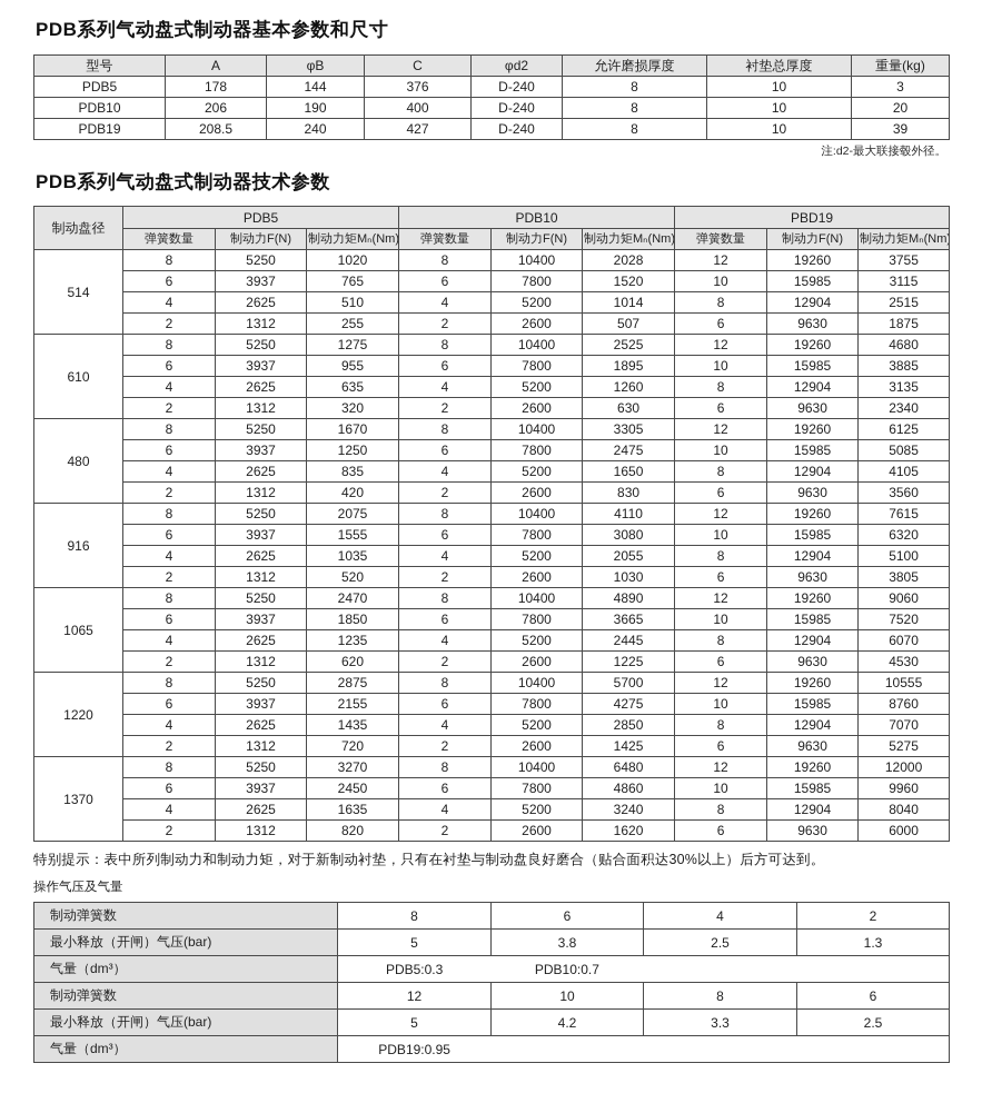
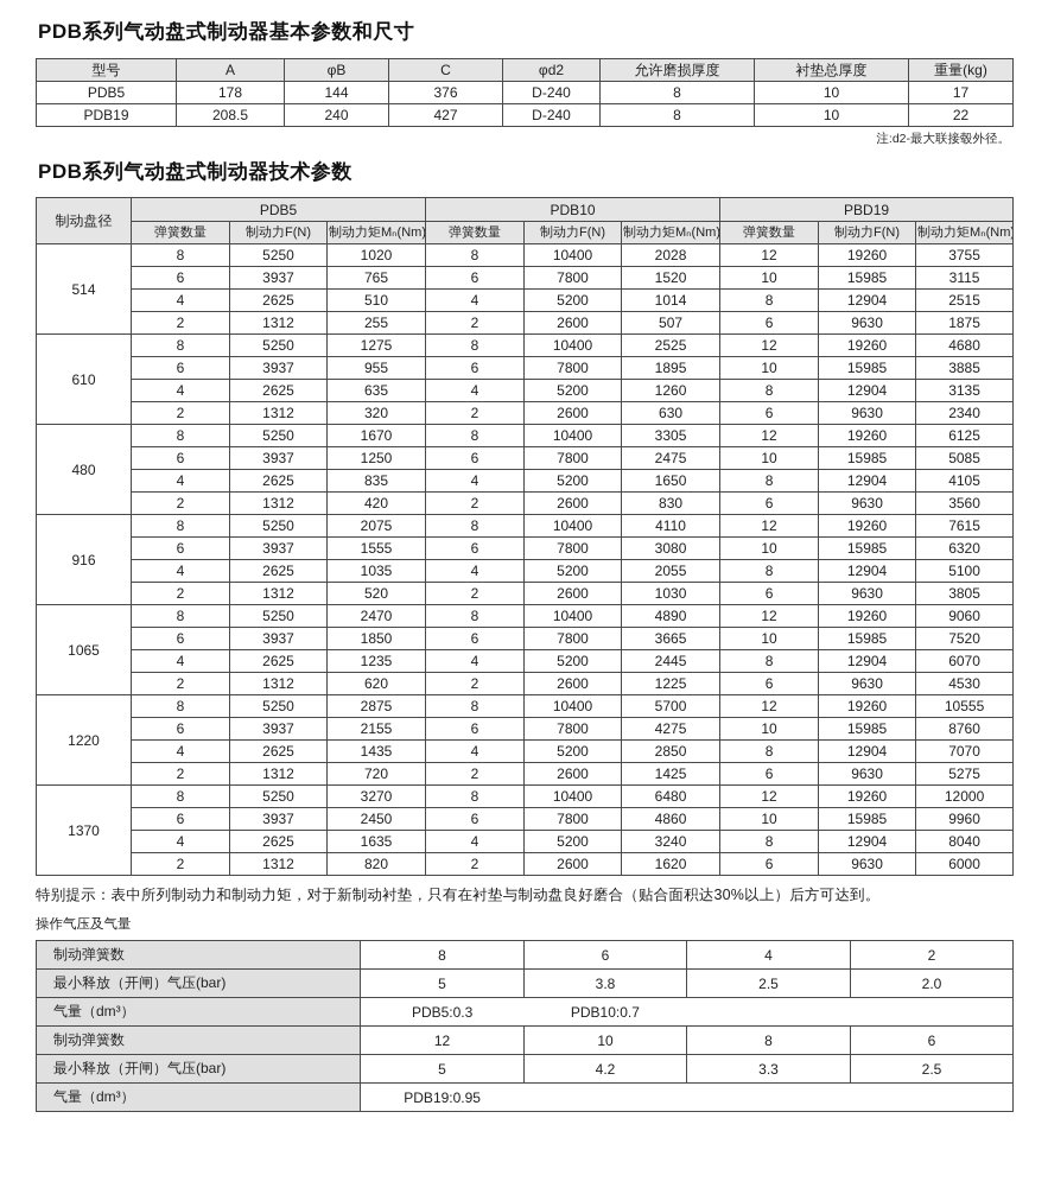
  PDB系列气动盘式制动器基本参数和尺寸
  型号	A	φB	C	φd2	允许磨损厚度	衬垫总厚度	重量(kg)
- PDB5	178	144	376	D-240	8	10	3
+ PDB5	178	144	376	D-240	8	10	17
- PDB10	206	190	400	D-240	8	10	20
- PDB19	208.5	240	427	D-240	8	10	39
+ PDB19	208.5	240	427	D-240	8	10	22
  注:d2-最大联接毂外径。
  PDB系列气动盘式制动器技术参数
  制动盘径	PDB5	PDB10	PBD19
  弹簧数量	制动力F(N)	制动力矩Mₙ(Nm)	弹簧数量	制动力F(N)	制动力矩Mₙ(Nm)	弹簧数量	制动力F(N)	制动力矩Mₙ(Nm)
  514	8	5250	1020	8	10400	2028	12	19260	3755
  6	3937	765	6	7800	1520	10	15985	3115
  4	2625	510	4	5200	1014	8	12904	2515
  2	1312	255	2	2600	507	6	9630	1875
  610	8	5250	1275	8	10400	2525	12	19260	4680
  6	3937	955	6	7800	1895	10	15985	3885
  4	2625	635	4	5200	1260	8	12904	3135
  2	1312	320	2	2600	630	6	9630	2340
  480	8	5250	1670	8	10400	3305	12	19260	6125
  6	3937	1250	6	7800	2475	10	15985	5085
  4	2625	835	4	5200	1650	8	12904	4105
  2	1312	420	2	2600	830	6	9630	3560
  916	8	5250	2075	8	10400	4110	12	19260	7615
  6	3937	1555	6	7800	3080	10	15985	6320
  4	2625	1035	4	5200	2055	8	12904	5100
  2	1312	520	2	2600	1030	6	9630	3805
  1065	8	5250	2470	8	10400	4890	12	19260	9060
  6	3937	1850	6	7800	3665	10	15985	7520
  4	2625	1235	4	5200	2445	8	12904	6070
  2	1312	620	2	2600	1225	6	9630	4530
  1220	8	5250	2875	8	10400	5700	12	19260	10555
  6	3937	2155	6	7800	4275	10	15985	8760
  4	2625	1435	4	5200	2850	8	12904	7070
  2	1312	720	2	2600	1425	6	9630	5275
  1370	8	5250	3270	8	10400	6480	12	19260	12000
  6	3937	2450	6	7800	4860	10	15985	9960
  4	2625	1635	4	5200	3240	8	12904	8040
  2	1312	820	2	2600	1620	6	9630	6000
  特别提示：表中所列制动力和制动力矩，对于新制动衬垫，只有在衬垫与制动盘良好磨合（贴合面积达30%以上）后方可达到。
  操作气压及气量
  制动弹簧数	8	6	4	2
- 最小释放（开闸）气压(bar)	5	3.8	2.5	1.3
+ 最小释放（开闸）气压(bar)	5	3.8	2.5	2.0
  气量（dm³）	PDB5:0.3 PDB10:0.7
  制动弹簧数	12	10	8	6
  最小释放（开闸）气压(bar)	5	4.2	3.3	2.5
  气量（dm³）	PDB19:0.95
